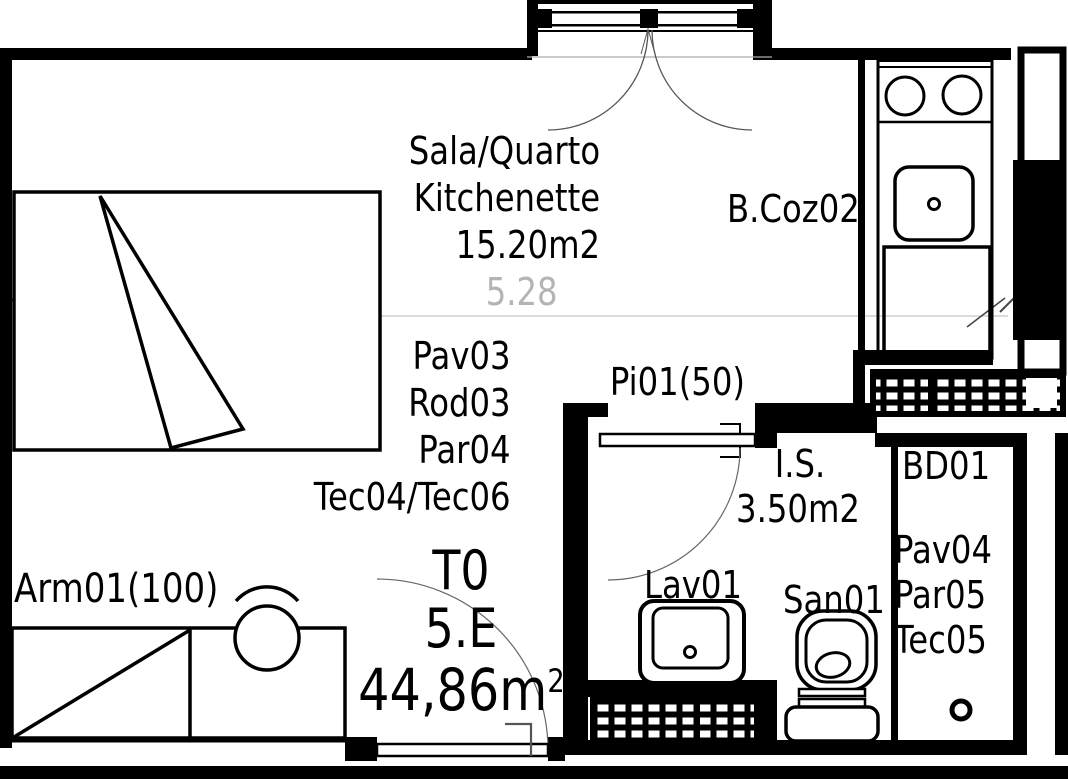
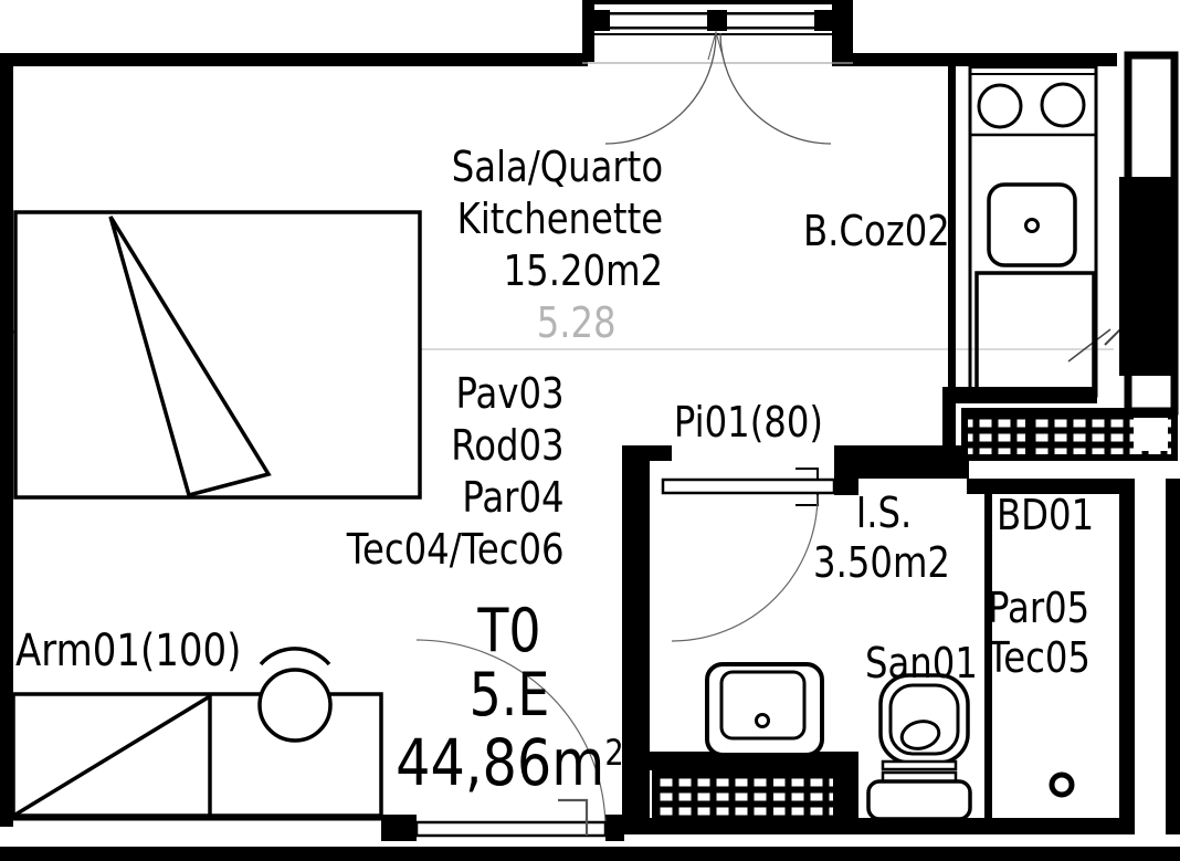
  Sala/Quarto
  Kitchenette
  15.20m2
  5.28
  Pav03
  Rod03
  Par04
  Tec04/Tec06
  B.Coz02
- Pi01(50)
+ Pi01(80)
  I.S.
  3.50m2
- Lav01
  San01
  BD01
- Pav04
  Par05
  Tec05
  Arm01(100)
  T0
  5.E
  44,86m2
